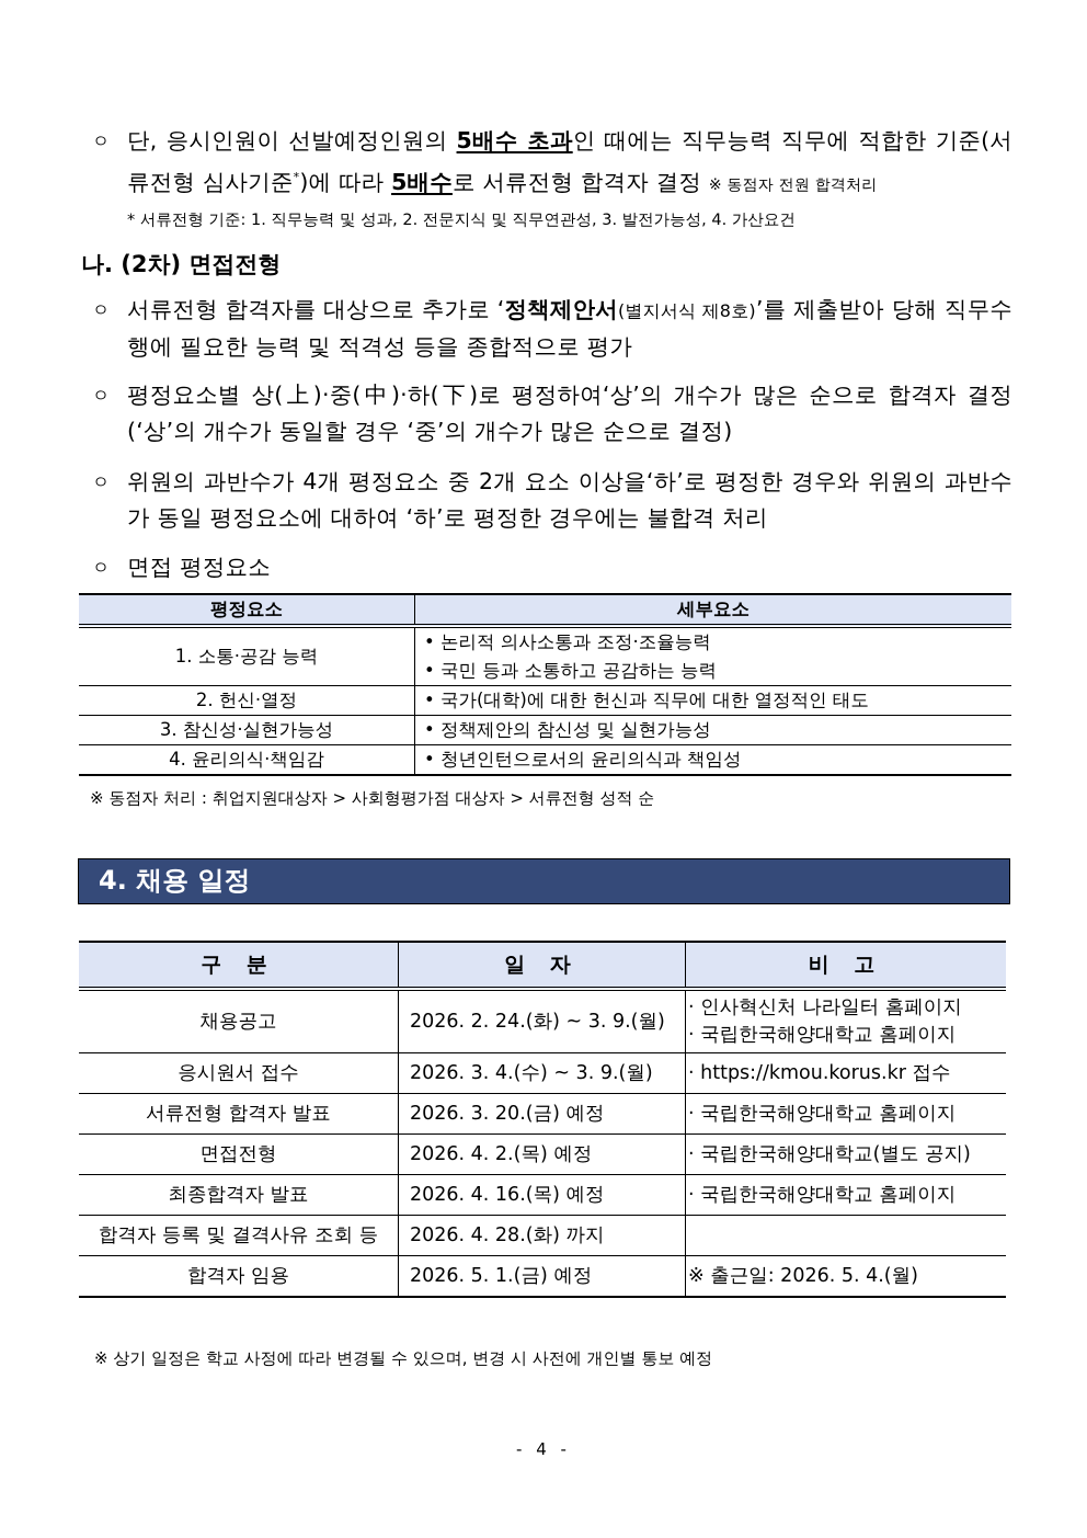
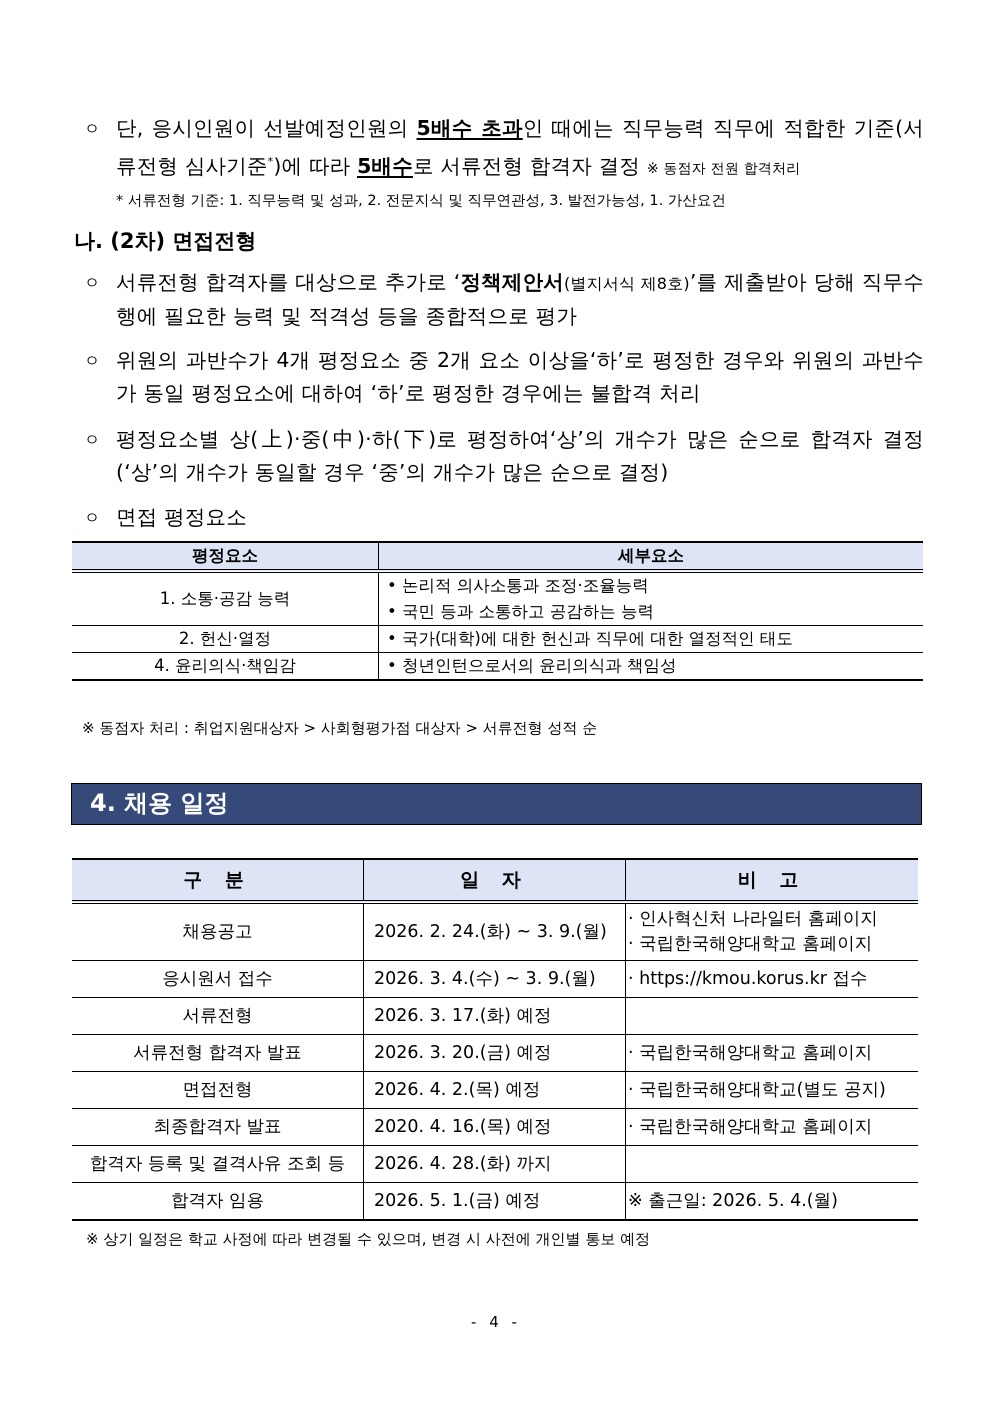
  ㅇ
  단, 응시인원이 선발예정인원의 5배수 초과인 때에는 직무능력 직무에 적합한 기준(서류전형 심사기준*)에 따라 5배수로 서류전형 합격자 결정 ※ 동점자 전원 합격처리
- * 서류전형 기준: 1. 직무능력 및 성과, 2. 전문지식 및 직무연관성, 3. 발전가능성, 4. 가산요건
+ * 서류전형 기준: 1. 직무능력 및 성과, 2. 전문지식 및 직무연관성, 3. 발전가능성, 1. 가산요건
  나. (2차) 면접전형
  ㅇ
  서류전형 합격자를 대상으로 추가로 ‘정책제안서(별지서식 제8호)’를 제출받아 당해 직무수행에 필요한 능력 및 적격성 등을 종합적으로 평가
  ㅇ
- 평정요소별 상(上)·중(中)·하(下)로 평정하여‘상’의 개수가 많은 순으로 합격자 결정(‘상’의 개수가 동일할 경우 ‘중’의 개수가 많은 순으로 결정)
+ 위원의 과반수가 4개 평정요소 중 2개 요소 이상을‘하’로 평정한 경우와 위원의 과반수가 동일 평정요소에 대하여 ‘하’로 평정한 경우에는 불합격 처리
  ㅇ
- 위원의 과반수가 4개 평정요소 중 2개 요소 이상을‘하’로 평정한 경우와 위원의 과반수가 동일 평정요소에 대하여 ‘하’로 평정한 경우에는 불합격 처리
+ 평정요소별 상(上)·중(中)·하(下)로 평정하여‘상’의 개수가 많은 순으로 합격자 결정(‘상’의 개수가 동일할 경우 ‘중’의 개수가 많은 순으로 결정)
  ㅇ
  면접 평정요소
  평정요소	세부요소
  1. 소통·공감 능력	• 논리적 의사소통과 조정·조율능력 • 국민 등과 소통하고 공감하는 능력
  2. 헌신·열정	• 국가(대학)에 대한 헌신과 직무에 대한 열정적인 태도
- 3. 참신성·실현가능성	• 정책제안의 참신성 및 실현가능성
  4. 윤리의식·책임감	• 청년인턴으로서의 윤리의식과 책임성
  ※ 동점자 처리 : 취업지원대상자 > 사회형평가점 대상자 > 서류전형 성적 순
  4. 채용 일정
  구 분	일 자	비 고
  채용공고	2026. 2. 24.(화) ~ 3. 9.(월)	· 인사혁신처 나라일터 홈페이지 · 국립한국해양대학교 홈페이지
  응시원서 접수	2026. 3. 4.(수) ~ 3. 9.(월)	· https://kmou.korus.kr 접수
+ 서류전형	2026. 3. 17.(화) 예정
  서류전형 합격자 발표	2026. 3. 20.(금) 예정	· 국립한국해양대학교 홈페이지
  면접전형	2026. 4. 2.(목) 예정	· 국립한국해양대학교(별도 공지)
- 최종합격자 발표	2026. 4. 16.(목) 예정	· 국립한국해양대학교 홈페이지
+ 최종합격자 발표	2020. 4. 16.(목) 예정	· 국립한국해양대학교 홈페이지
  합격자 등록 및 결격사유 조회 등	2026. 4. 28.(화) 까지
  합격자 임용	2026. 5. 1.(금) 예정	※ 출근일: 2026. 5. 4.(월)
  ※ 상기 일정은 학교 사정에 따라 변경될 수 있으며, 변경 시 사전에 개인별 통보 예정
  - 4 -
